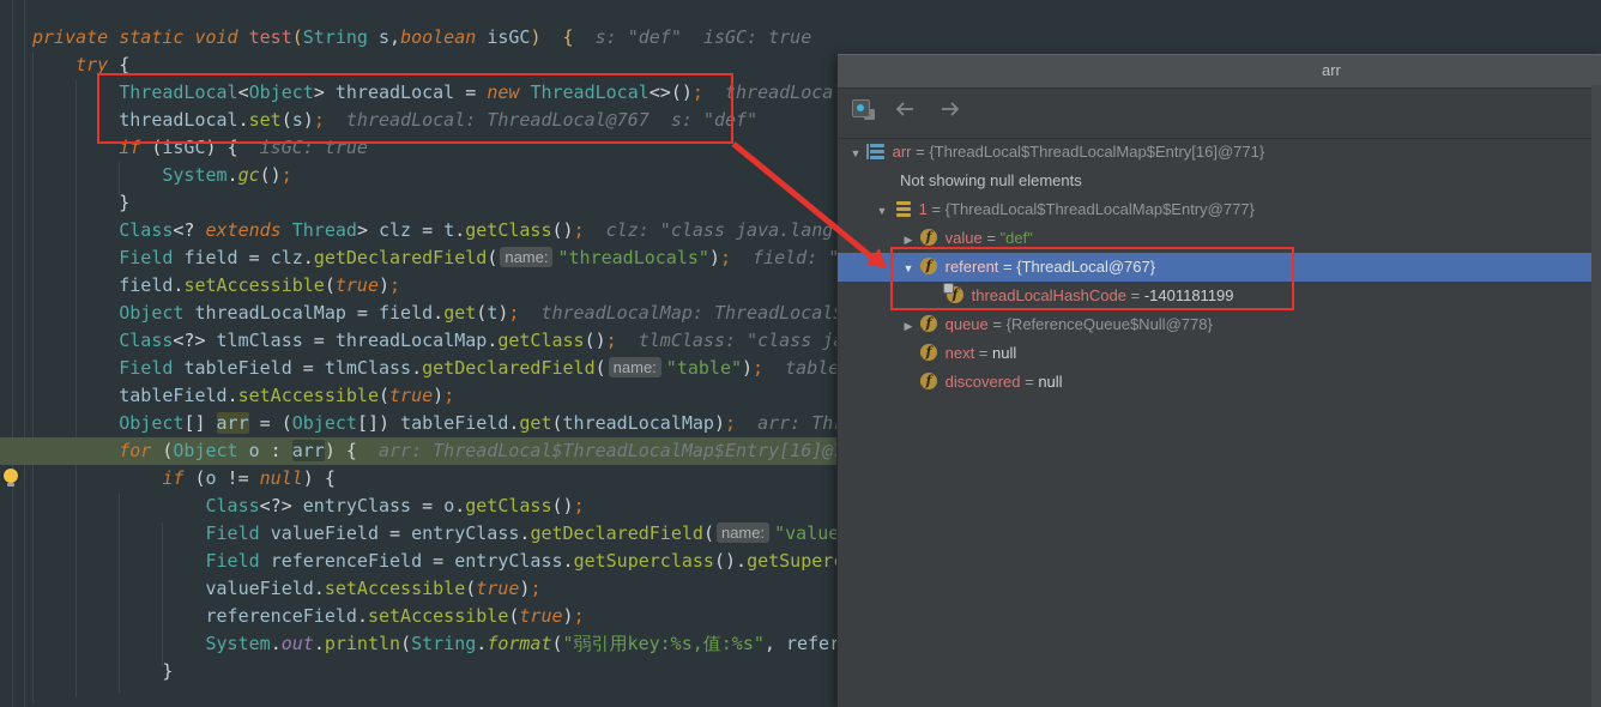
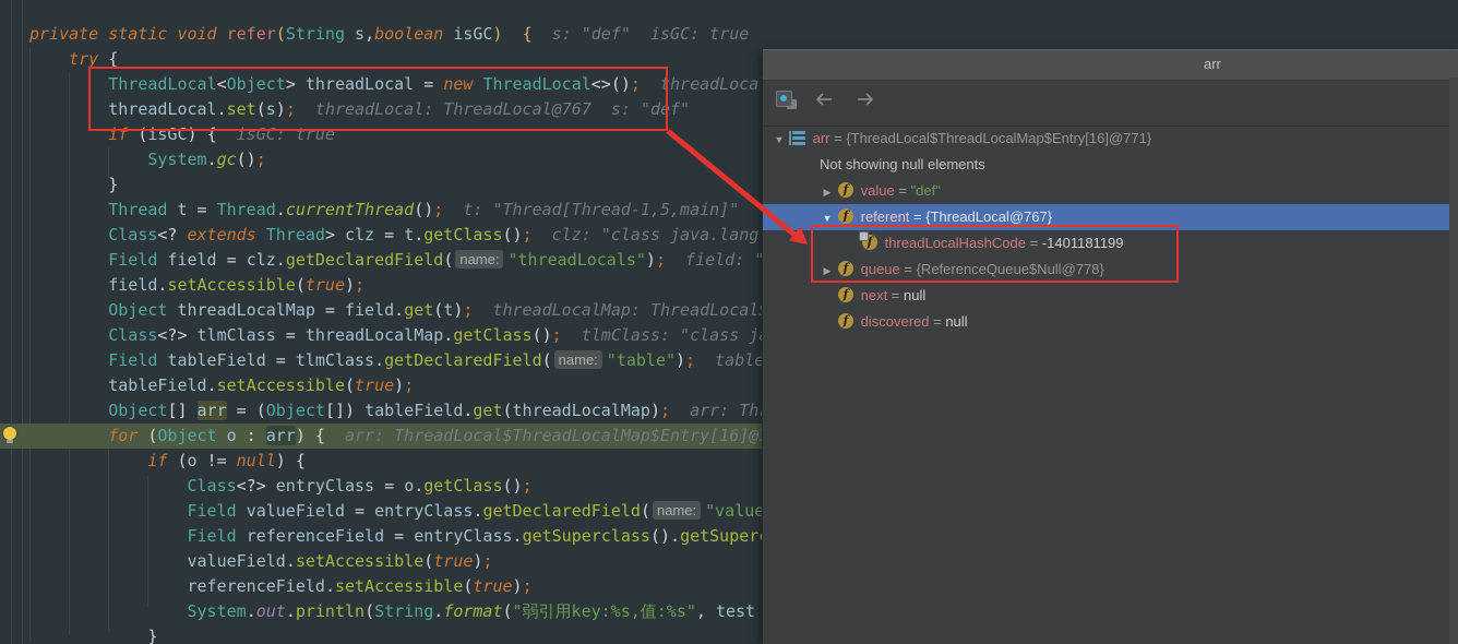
- private static void test(String s,boolean isGC) { s: "def" isGC: true
+ private static void refer(String s,boolean isGC) { s: "def" isGC: true
  try {
  ThreadLocal<Object> threadLocal = new ThreadLocal<>(); threadLoca
  threadLocal.set(s); threadLocal: ThreadLocal@767 s: "def"
  if (isGC) { isGC: true
  System.gc();
  }
+ Thread t = Thread.currentThread(); t: "Thread[Thread-1,5,main]"
  Class<? extends Thread> clz = t.getClass(); clz: "class java.lang
  Field field = clz.getDeclaredField( name: "threadLocals"); field: "
  field.setAccessible(true);
  Object threadLocalMap = field.get(t); threadLocalMap: ThreadLocal
  Class<?> tlmClass = threadLocalMap.getClass(); tlmClass: "class j
  Field tableField = tlmClass.getDeclaredField( name: "table"); table
  tableField.setAccessible(true);
  Object[] arr = (Object[]) tableField.get(threadLocalMap); arr: Th
  for (Object o : arr) { arr: ThreadLocal$ThreadLocalMap$Entry[16]@
  if (o != null) {
  Class<?> entryClass = o.getClass();
  Field valueField = entryClass.getDeclaredField( name: "value
  Field referenceField = entryClass.getSuperclass().getSuper
  valueField.setAccessible(true);
  referenceField.setAccessible(true);
- System.out.println(String.format("弱引用key:%s,值:%s", refer
+ System.out.println(String.format("弱引用key:%s,值:%s", test
  }
  arr
  ▼ arr = {ThreadLocal$ThreadLocalMap$Entry[16]@771}
  Not showing null elements
- ▼ 1 = {ThreadLocal$ThreadLocalMap$Entry@777}
  ▶
  f
  value = "def"
  ▼
  f
  referent = {ThreadLocal@767}
  f
  threadLocalHashCode = -1401181199
  ▶
  f
  queue = {ReferenceQueue$Null@778}
  f
  next = null
  f
  discovered = null
